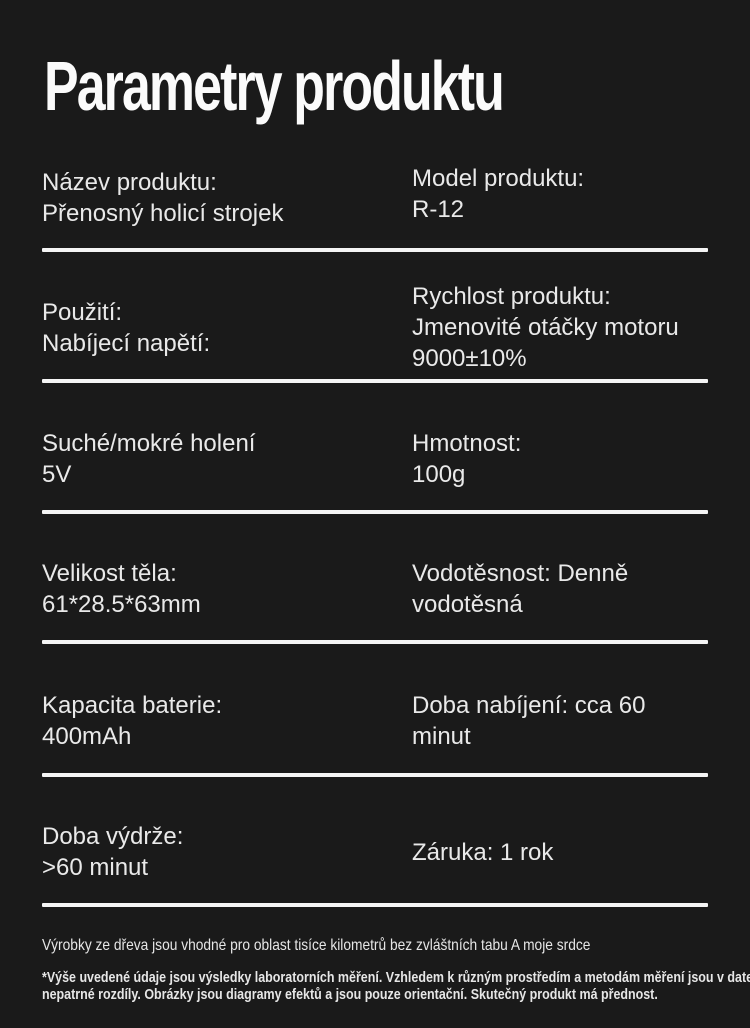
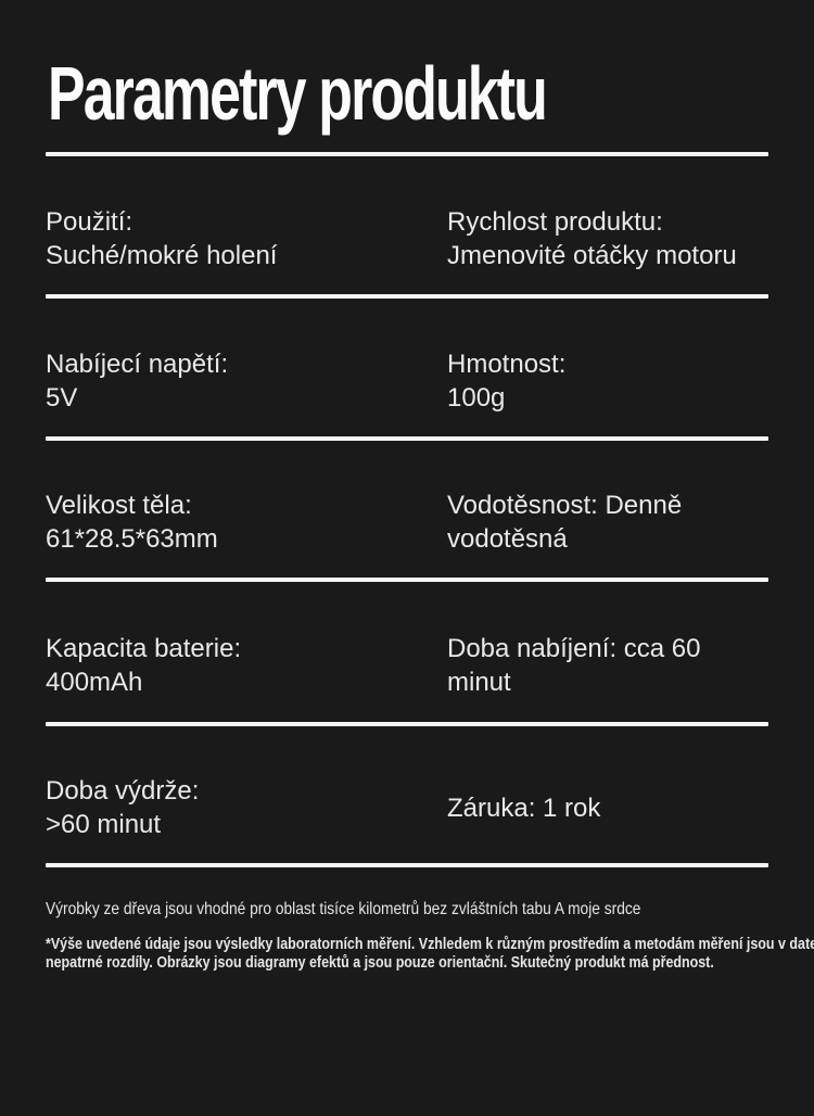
  Parametry produktu
- Název produktu:
- Přenosný holicí strojek
- Model produktu:
- R-12
  Použití:
- Nabíjecí napětí:
+ Suché/mokré holení
  Rychlost produktu:
  Jmenovité otáčky motoru
- 9000±10%
- Suché/mokré holení
+ Nabíjecí napětí:
  5V
  Hmotnost:
  100g
  Velikost těla:
  61*28.5*63mm
  Vodotěsnost: Denně
  vodotěsná
  Kapacita baterie:
  400mAh
  Doba nabíjení: cca 60
  minut
  Doba výdrže:
  >60 minut
  Záruka: 1 rok
  Výrobky ze dřeva jsou vhodné pro oblast tisíce kilometrů bez zvláštních tabu A moje srdce
  *Výše uvedené údaje jsou výsledky laboratorních měření. Vzhledem k různým prostředím a metodám měření jsou v dat
  nepatrné rozdíly. Obrázky jsou diagramy efektů a jsou pouze orientační. Skutečný produkt má přednost.
